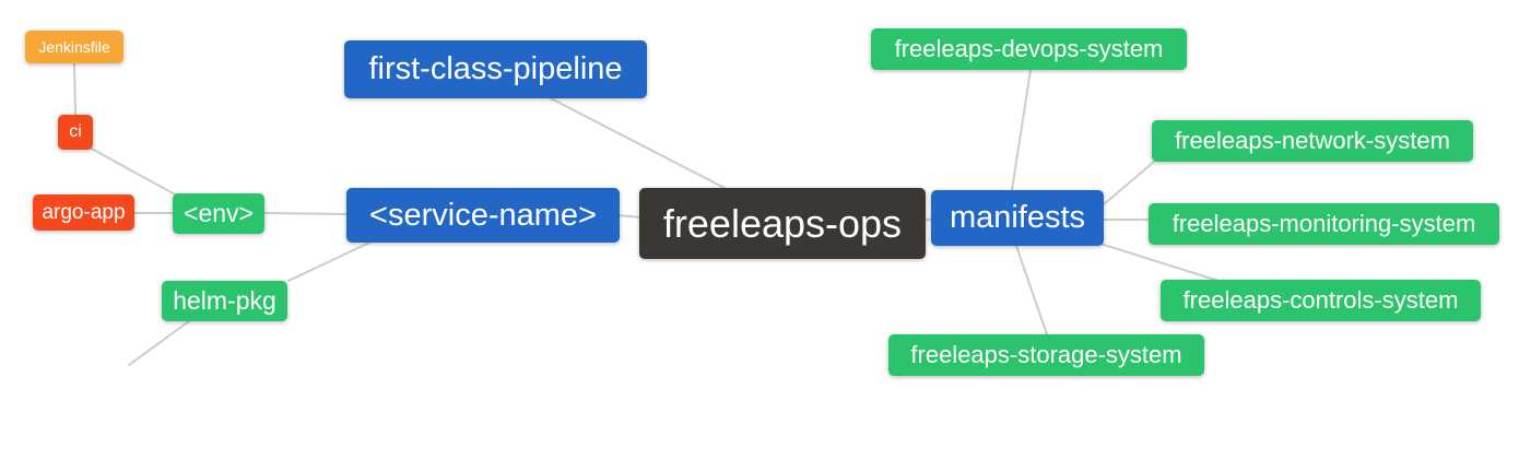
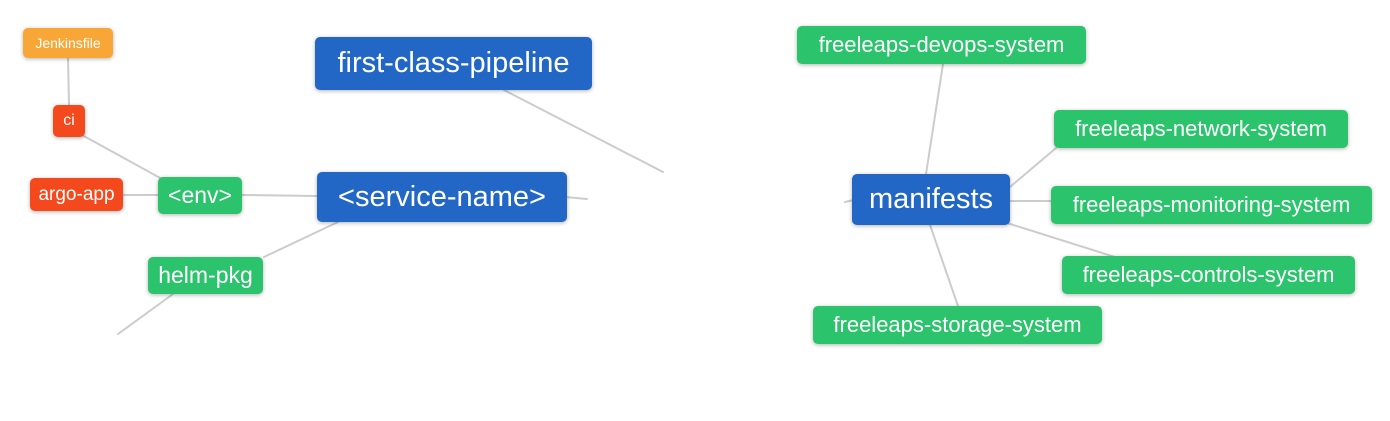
  Jenkinsfile
  ci
  argo-app
  <env>
  helm-pkg
  <service-name>
  first-class-pipeline
- freeleaps-ops
  manifests
  freeleaps-devops-system
  freeleaps-network-system
  freeleaps-monitoring-system
  freeleaps-controls-system
  freeleaps-storage-system
